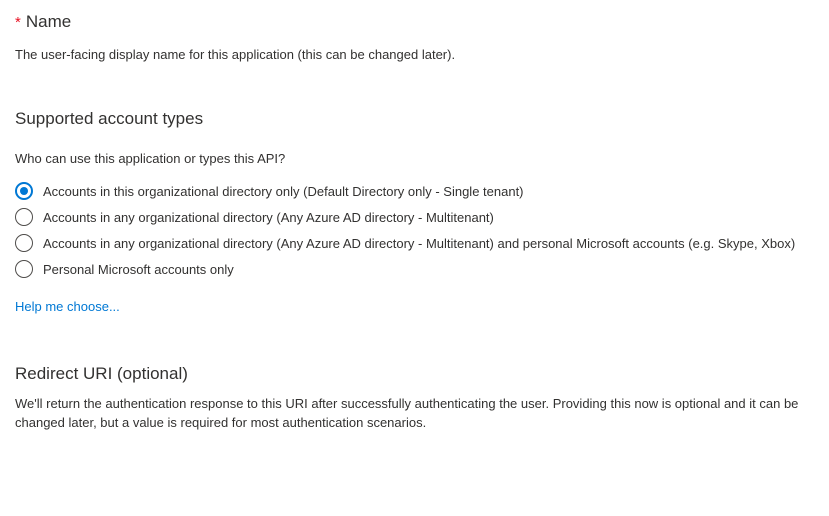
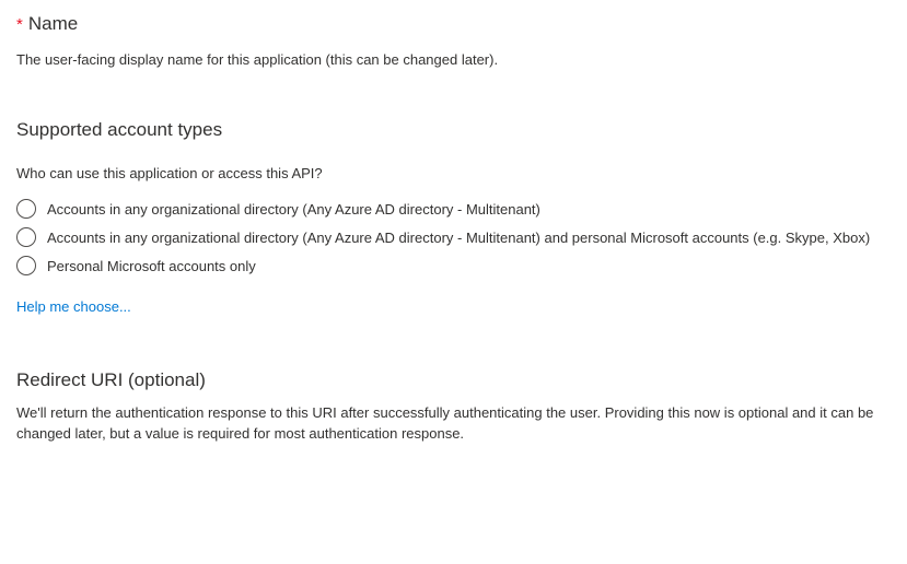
  * Name
  The user-facing display name for this application (this can be changed later).
  Supported account types
- Who can use this application or types this API?
+ Who can use this application or access this API?
- Accounts in this organizational directory only (Default Directory only - Single tenant)
  Accounts in any organizational directory (Any Azure AD directory - Multitenant)
  Accounts in any organizational directory (Any Azure AD directory - Multitenant) and personal Microsoft accounts (e.g. Skype, Xbox)
  Personal Microsoft accounts only
  Help me choose...
  Redirect URI (optional)
- We'll return the authentication response to this URI after successfully authenticating the user. Providing this now is optional and it can be changed later, but a value is required for most authentication scenarios.
+ We'll return the authentication response to this URI after successfully authenticating the user. Providing this now is optional and it can be changed later, but a value is required for most authentication response.
